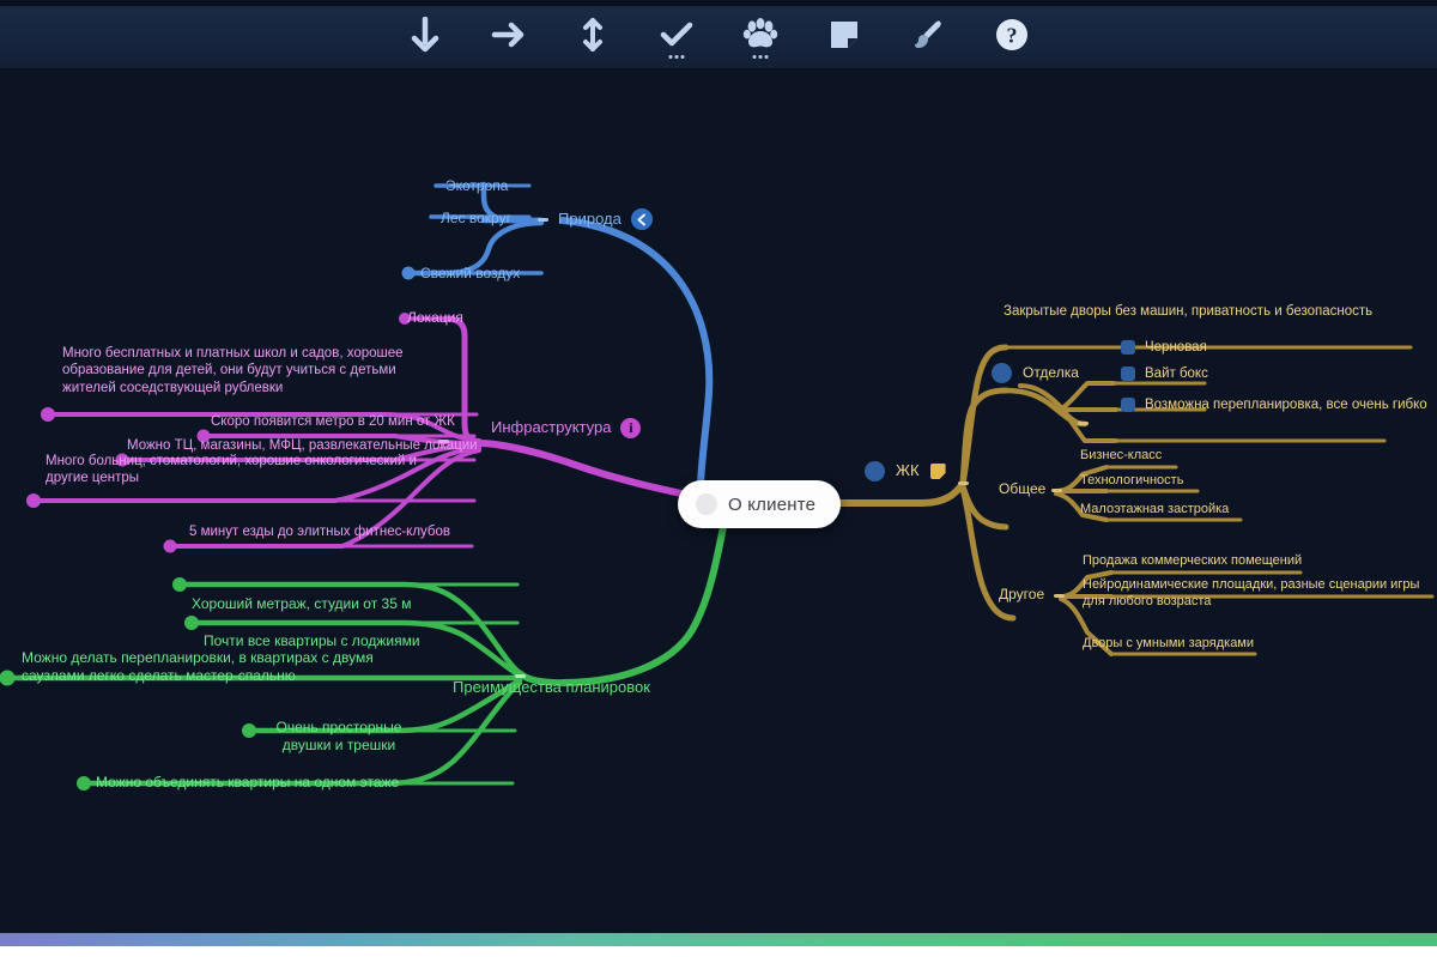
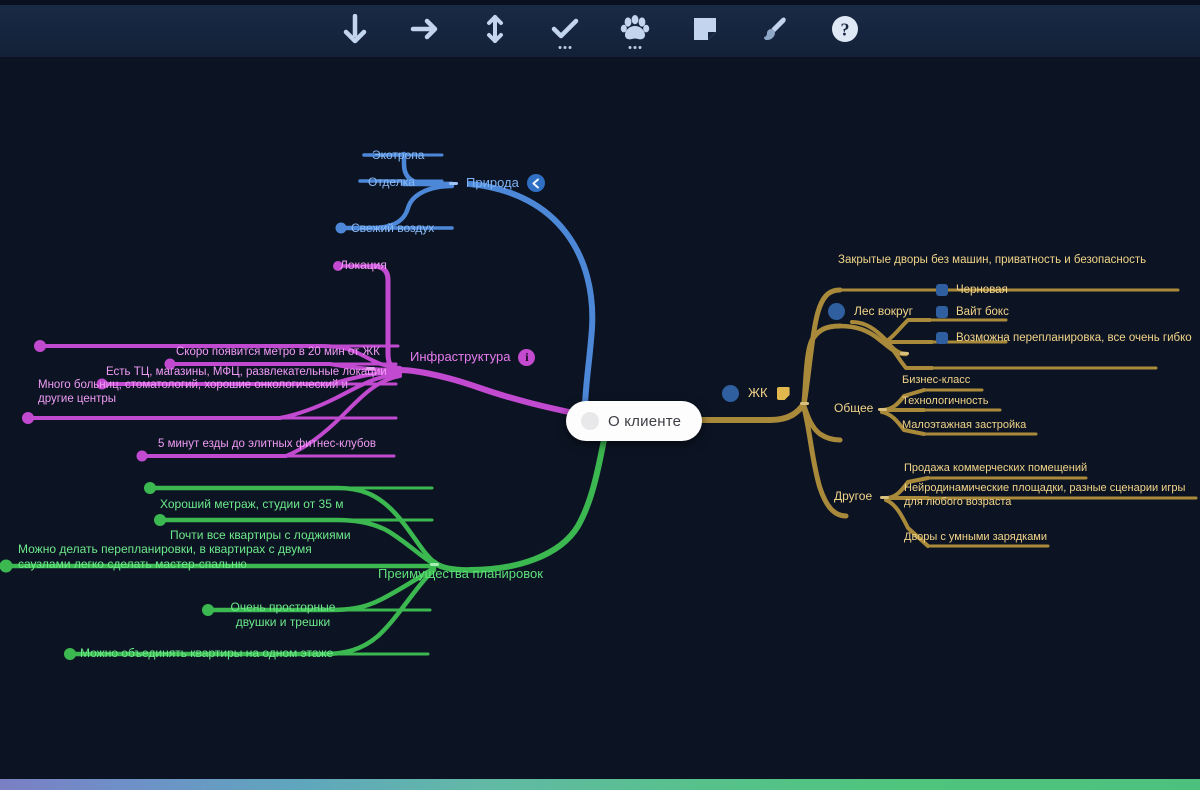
  ?
  О клиенте
  Экотропа
- Лес вокруг
+ Отделка
  Свежий воздух
  Природа
  Локация
- Много бесплатных и платных школ и садов, хорошее образование для детей, они будут учиться с детьми жителей соседствующей рублевки
  Скоро появится метро в 20 мин от ЖК
- Можно ТЦ, магазины, МФЦ, развлекательные локации
+ Есть ТЦ, магазины, МФЦ, развлекательные локации
  Много больниц, стоматологий, хорошие онкологический и другие центры
  5 минут езды до элитных фитнес-клубов
  Инфраструктура
  i
  Хороший метраж, студии от 35 м
  Почти все квартиры с лоджиями
  Можно делать перепланировки, в квартирах с двумя саузлами легко сделать мастер-спальню
  Очень просторные двушки и трешки
  Можно объединять квартиры на одном этаже
  Преимущества планировок
  ЖК
  Закрытые дворы без машин, приватность и безопасность
- Отделка
+ Лес вокруг
  Черновая
  Вайт бокс
  Возможна перепланировка, все очень гибко
  Общее
  Бизнес-класс
  Технологичность
  Малоэтажная застройка
  Другое
  Продажа коммерческих помещений
  Нейродинамические площадки, разные сценарии игры для любого возраста
  Дворы с умными зарядками
